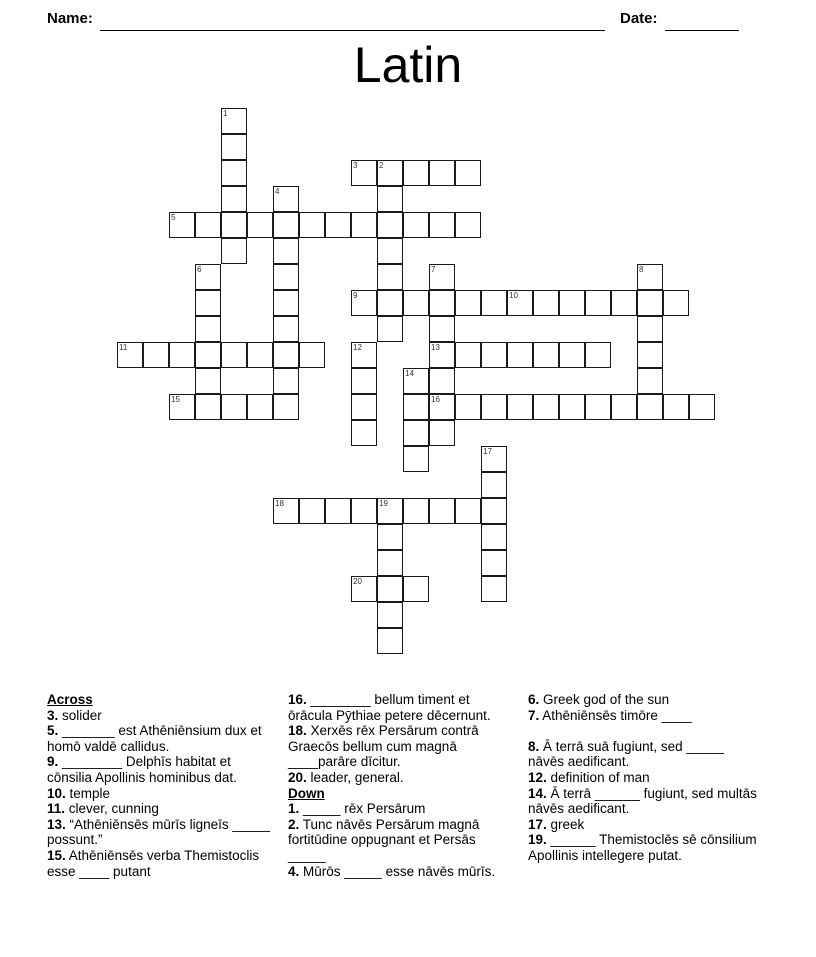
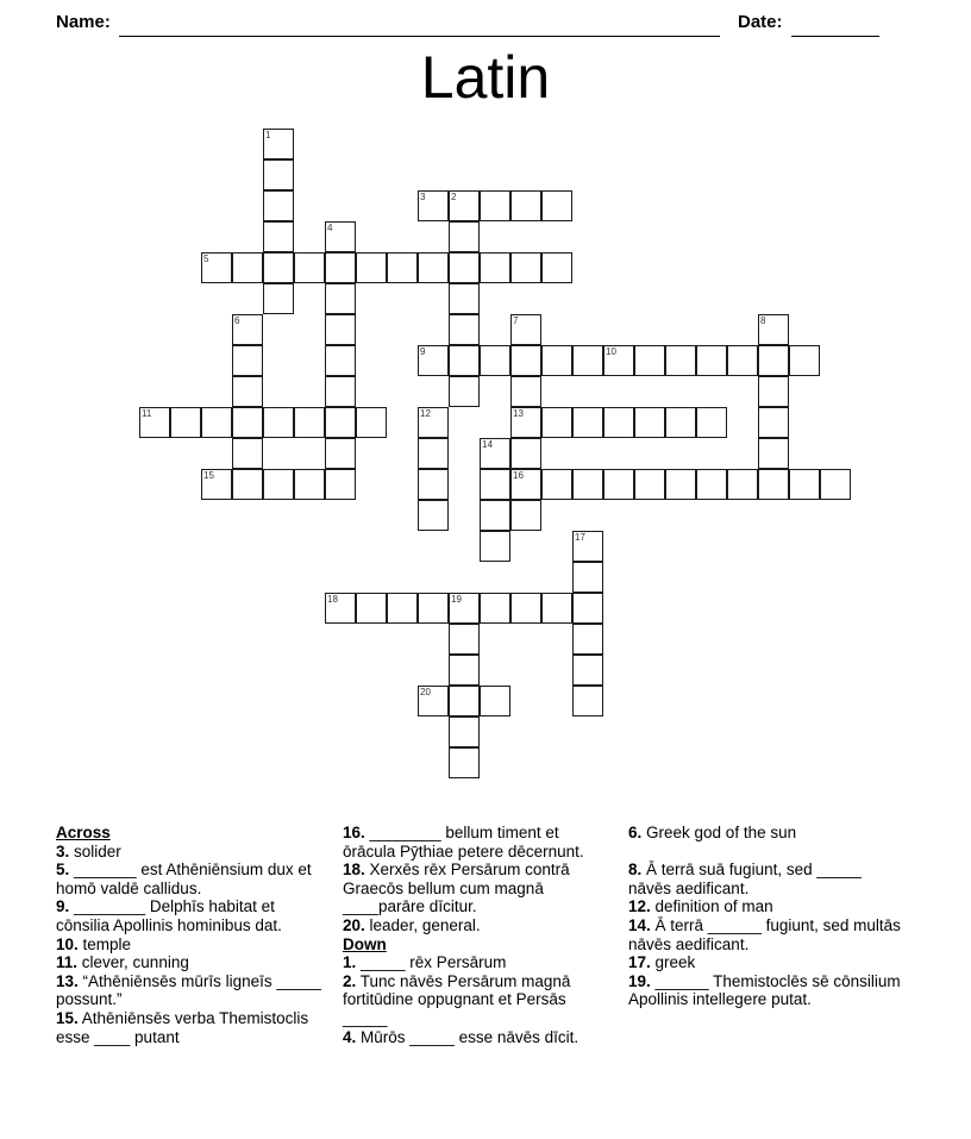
  Name:
  Date:
  Latin
  1
  3
  2
  4
  5
  6
  7
  8
  9
  10
  11
  12
  13
  14
  15
  16
  17
  18
  19
  20
  Across
  3. solider
  5. _______ est Athēniēnsium dux et homō valdē callidus.
  9. ________ Delphīs habitat et cōnsilia Apollinis hominibus dat.
  10. temple
  11. clever, cunning
  13. “Athēniēnsēs mūrīs ligneīs _____ possunt.”
  15. Athēniēnsēs verba Themistoclis esse ____ putant
  16. ________ bellum timent et ōrācula Pȳthiae petere dēcernunt.
  18. Xerxēs rēx Persārum contrā Graecōs bellum cum magnā ____parāre dīcitur.
  20. leader, general.
  Down
  1. _____ rēx Persārum
  2. Tunc nāvēs Persārum magnā fortitūdine oppugnant et Persās _____
- 4. Mūrōs _____ esse nāvēs mūrīs.
+ 4. Mūrōs _____ esse nāvēs dīcit.
  6. Greek god of the sun
- 7. Athēniēnsēs timōre ____
  8. Ā terrā suā fugiunt, sed _____ nāvēs aedificant.
  12. definition of man
  14. Ā terrā ______ fugiunt, sed multās nāvēs aedificant.
  17. greek
  19. ______ Themistoclēs sē cōnsilium Apollinis intellegere putat.
